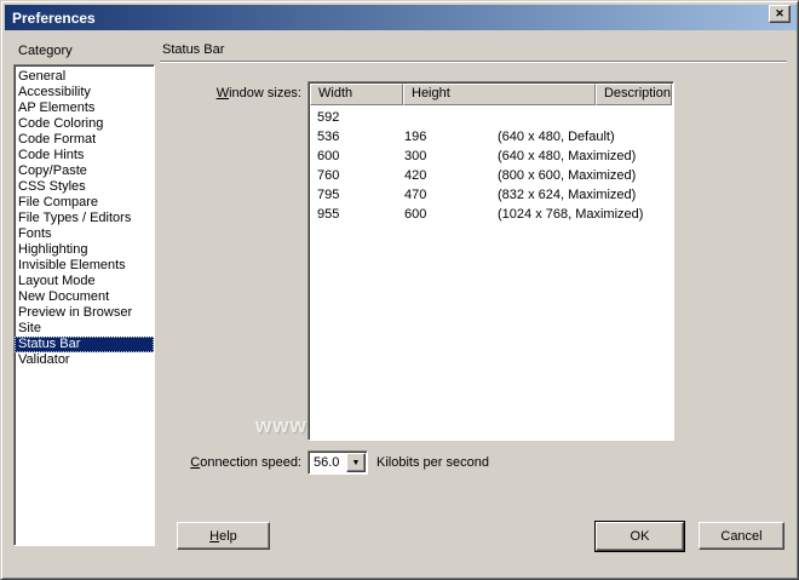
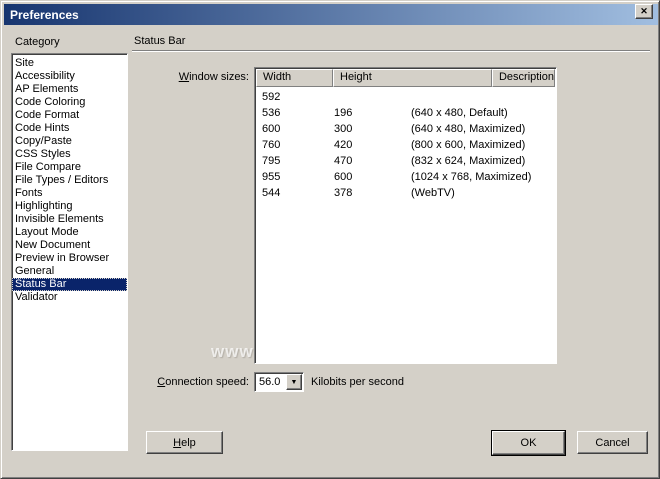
  Preferences
  ✕
  Category
- General
+ Site
  Accessibility
  AP Elements
  Code Coloring
  Code Format
  Code Hints
  Copy/Paste
  CSS Styles
  File Compare
  File Types / Editors
  Fonts
  Highlighting
  Invisible Elements
  Layout Mode
  New Document
  Preview in Browser
- Site
+ General
  Status Bar
  Validator
  Status Bar
  Window sizes:
  www
  Width
  Height
  Description
  592
  536
  196
  (640 x 480, Default)
  600
  300
  (640 x 480, Maximized)
  760
  420
  (800 x 600, Maximized)
  795
  470
  (832 x 624, Maximized)
  955
  600
  (1024 x 768, Maximized)
+ 544
+ 378
+ (WebTV)
  Connection speed:
  56.0
  Kilobits per second
  Help
  OK
  Cancel
